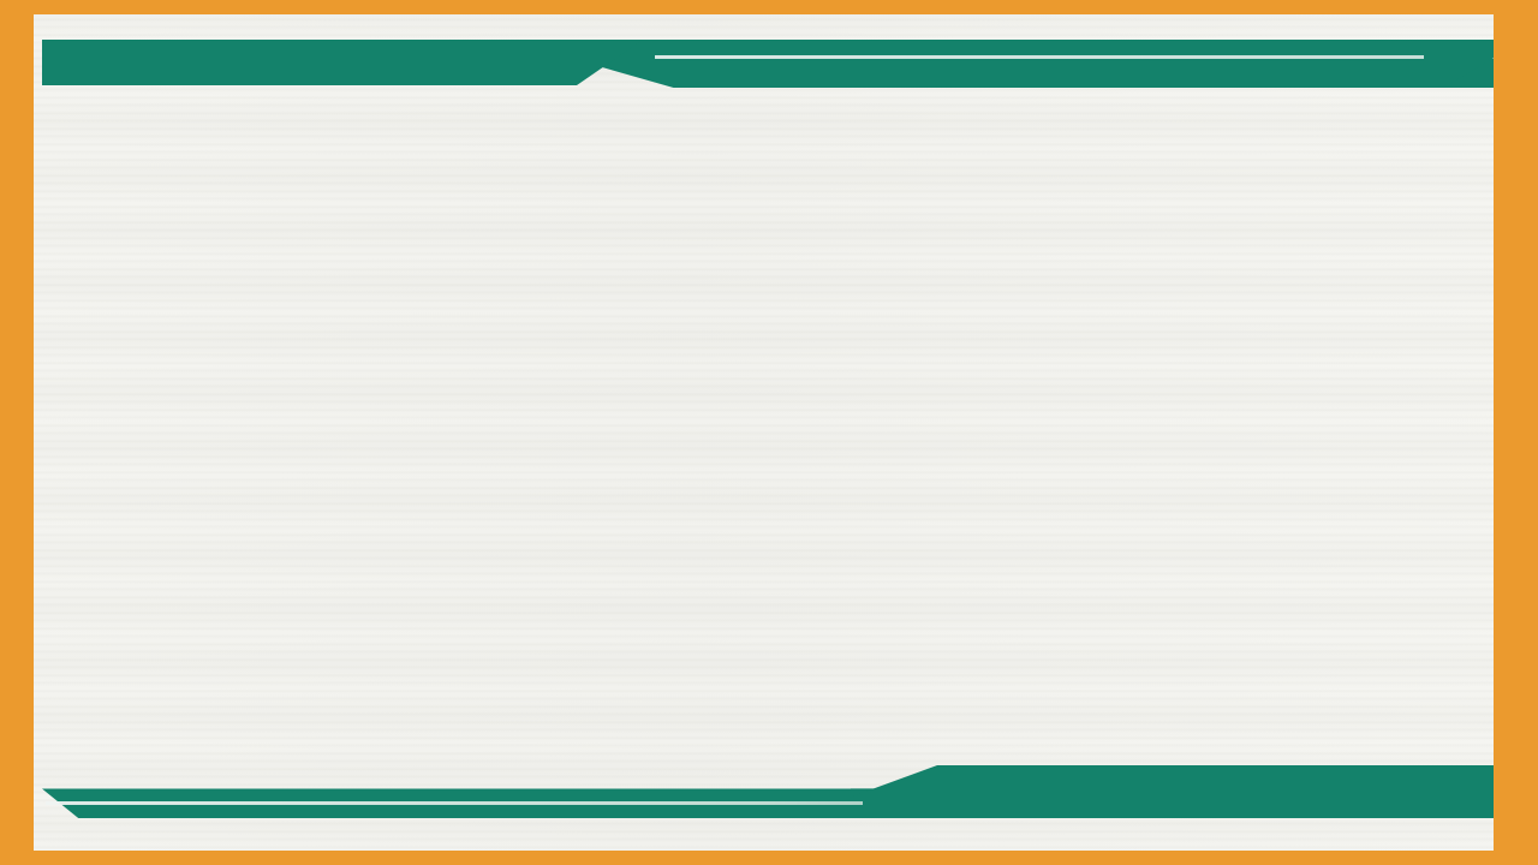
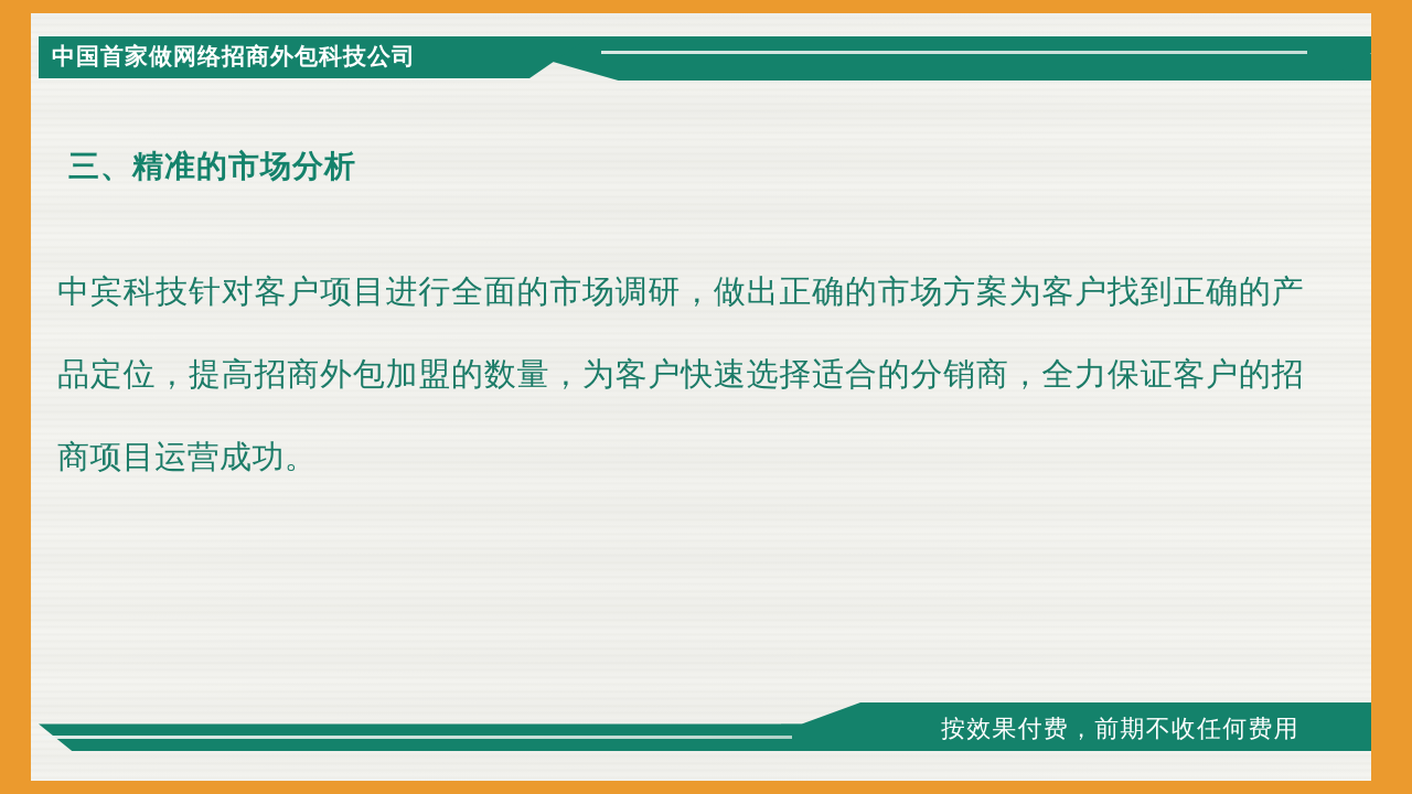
+ 中国首家做网络招商外包科技公司
+ 三、精准的市场分析
+ 中宾科技针对客户项目进行全面的市场调研，做出正确的市场方案为客户找到正确的产品定位，提高招商外包加盟的数量，为客户快速选择适合的分销商，全力保证客户的招商项目运营成功。
+ 按效果付费，前期不收任何费用
